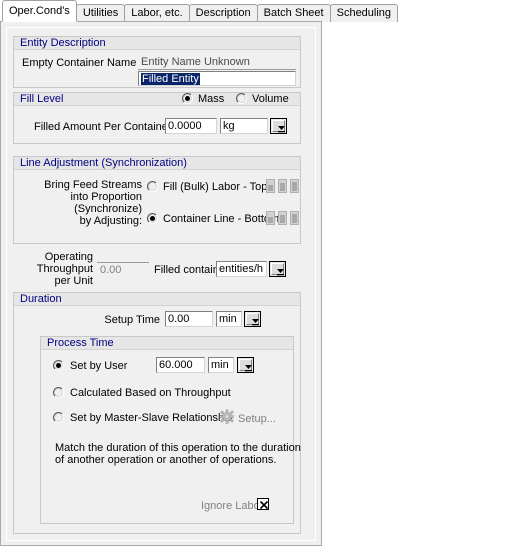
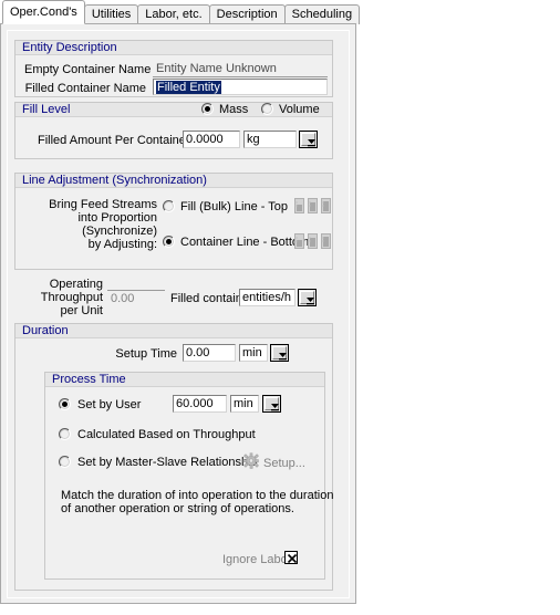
  Oper.Cond's
  Utilities
  Labor, etc.
  Description
- Batch Sheet
  Scheduling
  Entity Description
  Empty Container Name
  Entity Name Unknown
+ Filled Container Name
  Filled Entity
  Fill Level
  Mass
  Volume
  Filled Amount Per Contain
  0.0000
  kg
  Line Adjustment (Synchronization)
  Bring Feed Streams
  into Proportion
  (Synchronize)
  by Adjusting:
- Fill (Bulk) Labor - Top
+ Fill (Bulk) Line - Top
  Container Line - Bott
  Operating
  Throughput
  per Unit
  0.00
  Filled contai
  entities/h
  Duration
  Setup Time
  0.00
  min
  Process Time
  Set by User
  60.000
  min
  Calculated Based on Throughput
  Set by Master-Slave Relationsh
  Setup...
- Match the duration of this operation to the duration
+ Match the duration of into operation to the duration
- of another operation or another of operations.
+ of another operation or string of operations.
  Ignore Lab
